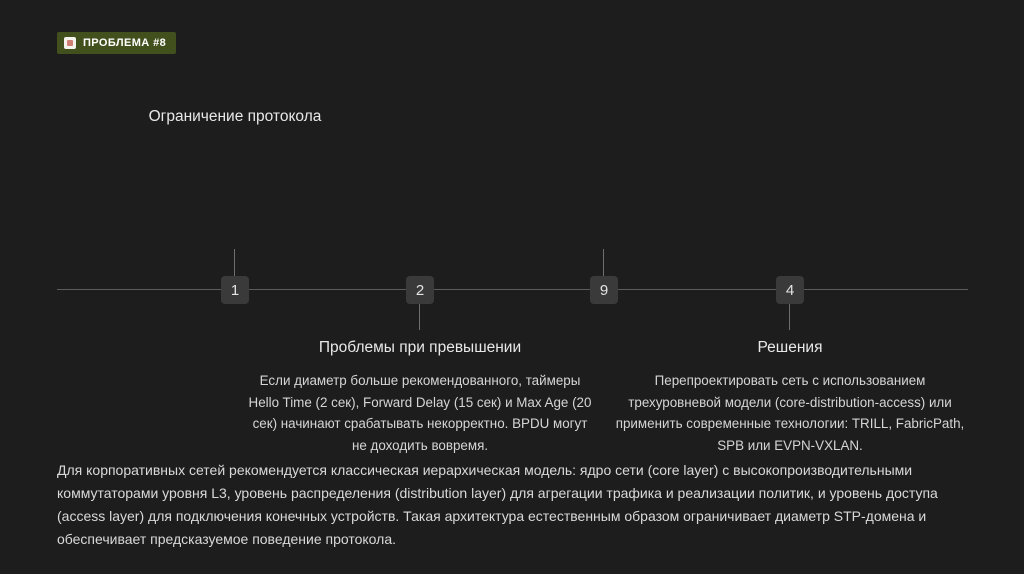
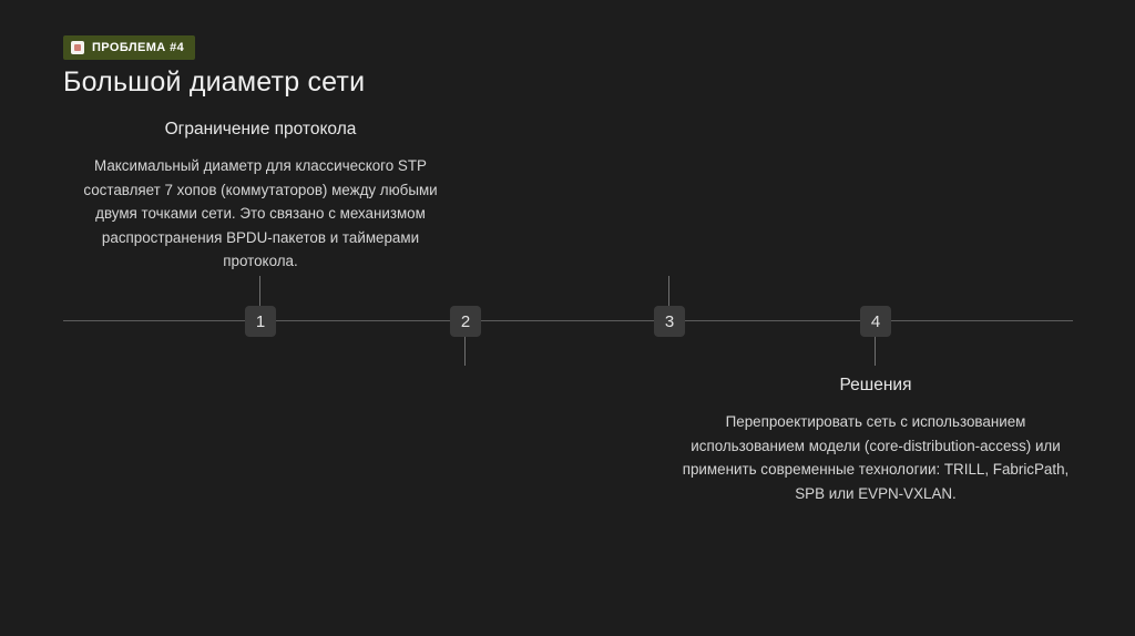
- ПРОБЛЕМА #8
+ ПРОБЛЕМА #4
+ Большой диаметр сети
  Ограничение протокола
+ Максимальный диаметр для классического STP составляет 7 хопов (коммутаторов) между любыми двумя точками сети. Это связано с механизмом распространения BPDU-пакетов и таймерами протокола.
  1
  2
- 9
+ 3
  4
- Проблемы при превышении
- Если диаметр больше рекомендованного, таймеры Hello Time (2 сек), Forward Delay (15 сек) и Max Age (20 сек) начинают срабатывать некорректно. BPDU могут не доходить вовремя.
  Решения
- Перепроектировать сеть с использованием трехуровневой модели (core-distribution-access) или применить современные технологии: TRILL, FabricPath, SPB или EVPN-VXLAN.
+ Перепроектировать сеть с использованием использованием модели (core-distribution-access) или применить современные технологии: TRILL, FabricPath, SPB или EVPN-VXLAN.
- Для корпоративных сетей рекомендуется классическая иерархическая модель: ядро сети (core layer) с высокопроизводительными коммутаторами уровня L3, уровень распределения (distribution layer) для агрегации трафика и реализации политик, и уровень доступа (access layer) для подключения конечных устройств. Такая архитектура естественным образом ограничивает диаметр STP-домена и обеспечивает предсказуемое поведение протокола.
